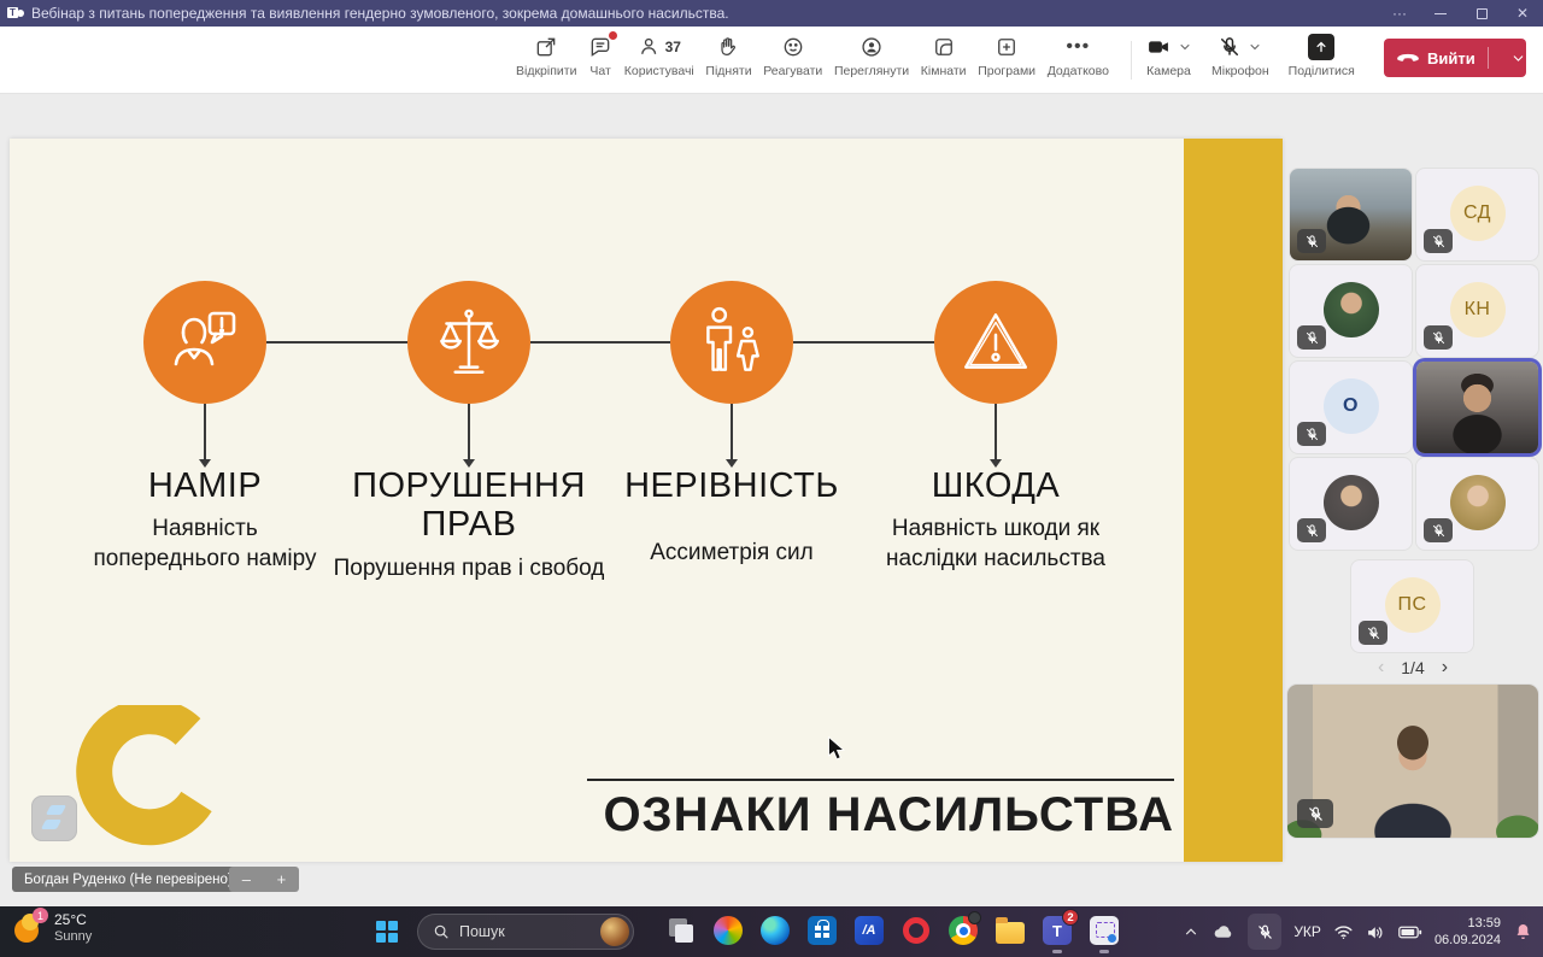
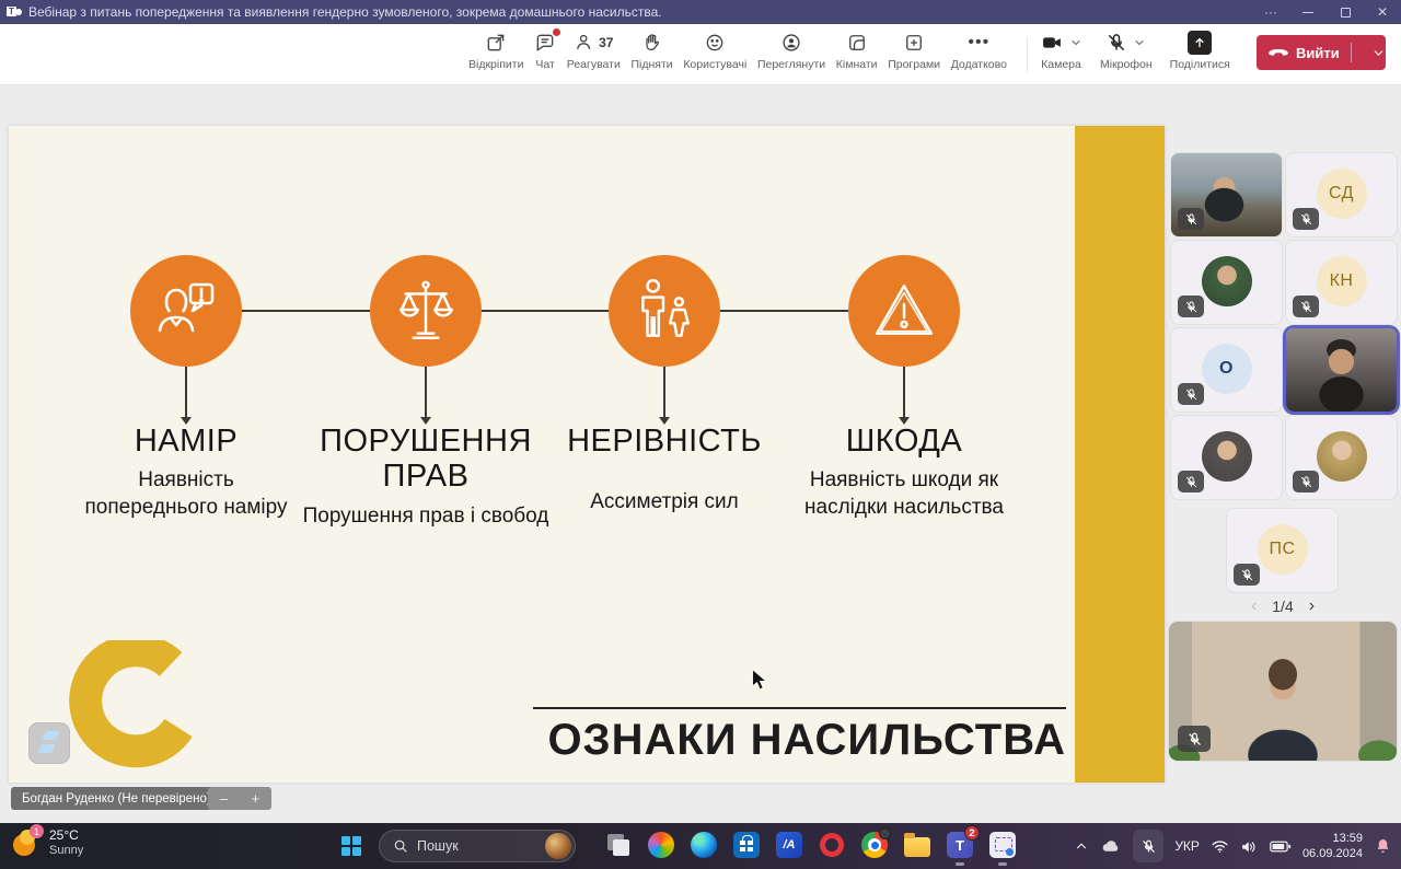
  T
  Вебінар з питань попередження та виявлення гендерно зумовленого, зокрема домашнього насильства.
  ···
  ✕
  Відкріпити
  Чат
  37
- Користувачі
+ Реагувати
  Підняти
- Реагувати
+ Користувачі
  Переглянути
  Кімнати
  Програми
  •••
  Додатково
  Камера
  Мікрофон
  Поділитися
  Вийти
  НАМІР
  Наявність попереднього наміру
  ПОРУШЕННЯ ПРАВ
  Порушення прав і свобод
  НЕРІВНІСТЬ
  Ассиметрія сил
  ШКОДА
  Наявність шкоди як наслідки насильства
  ОЗНАКИ НАСИЛЬСТВА
  Богдан Руденко (Не перевірено
  –
  +
  СД
  КН
  О
  ПС
  ‹
  1/4
  ›
  1
  25°C
  Sunny
  Пошук
  /A
  T
  2
  УКР
  13:59
  06.09.2024
